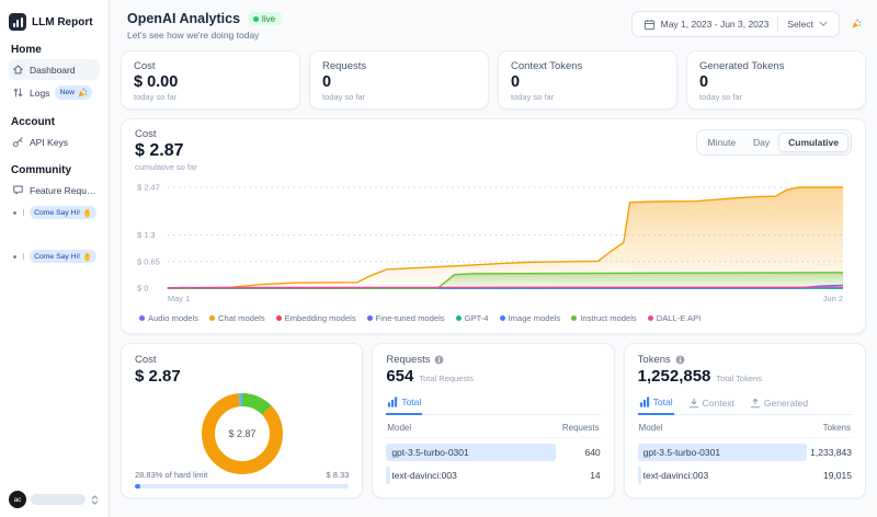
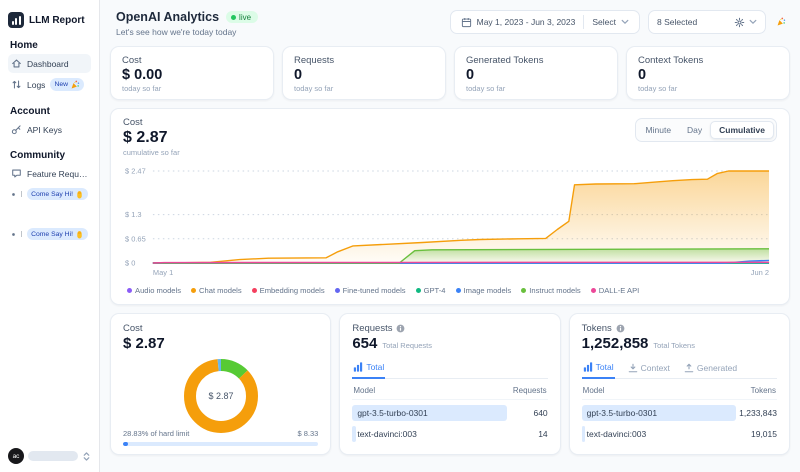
  LLM Report
  Home
  Dashboard
  Logs
  Account
  API Keys
  Community
  Feature Reques
  OpenAI Analytics
  live
- Let's see how we're doing today
+ Let's see how we're today today
  May 1, 2023 - Jun 3, 2023
  Select
+ 8 Selected
  Cost
  $ 0.00
  today so far
  Requests
  0
  today so far
- Context Tokens
+ Generated Tokens
  0
  today so far
- Generated Tokens
+ Context Tokens
  0
  today so far
  Cost
  $ 2.87
  cumulative so far
  Minute
  Day
  Cumulative
  $ 2.47
  $ 1.3
  $ 0.65
  $ 0
  May 1
  Jun 2
  Audio models
  Chat models
  Embedding models
  Fine-tuned models
  GPT-4
  Image models
  Instruct models
  DALL-E API
  Cost
  $ 2.87
  $ 2.87
  28.83% of hard limit
  $ 8.33
  Requests
  654
  Total Requests
  Total
  Model
  Requests
  gpt-3.5-turbo-0301
  640
  text-davinci:003
  14
  Tokens
  1,252,858
  Total Tokens
  Total
  Context
  Generated
  Model
  Tokens
  gpt-3.5-turbo-0301
  1,233,843
  text-davinci:003
  19,015
